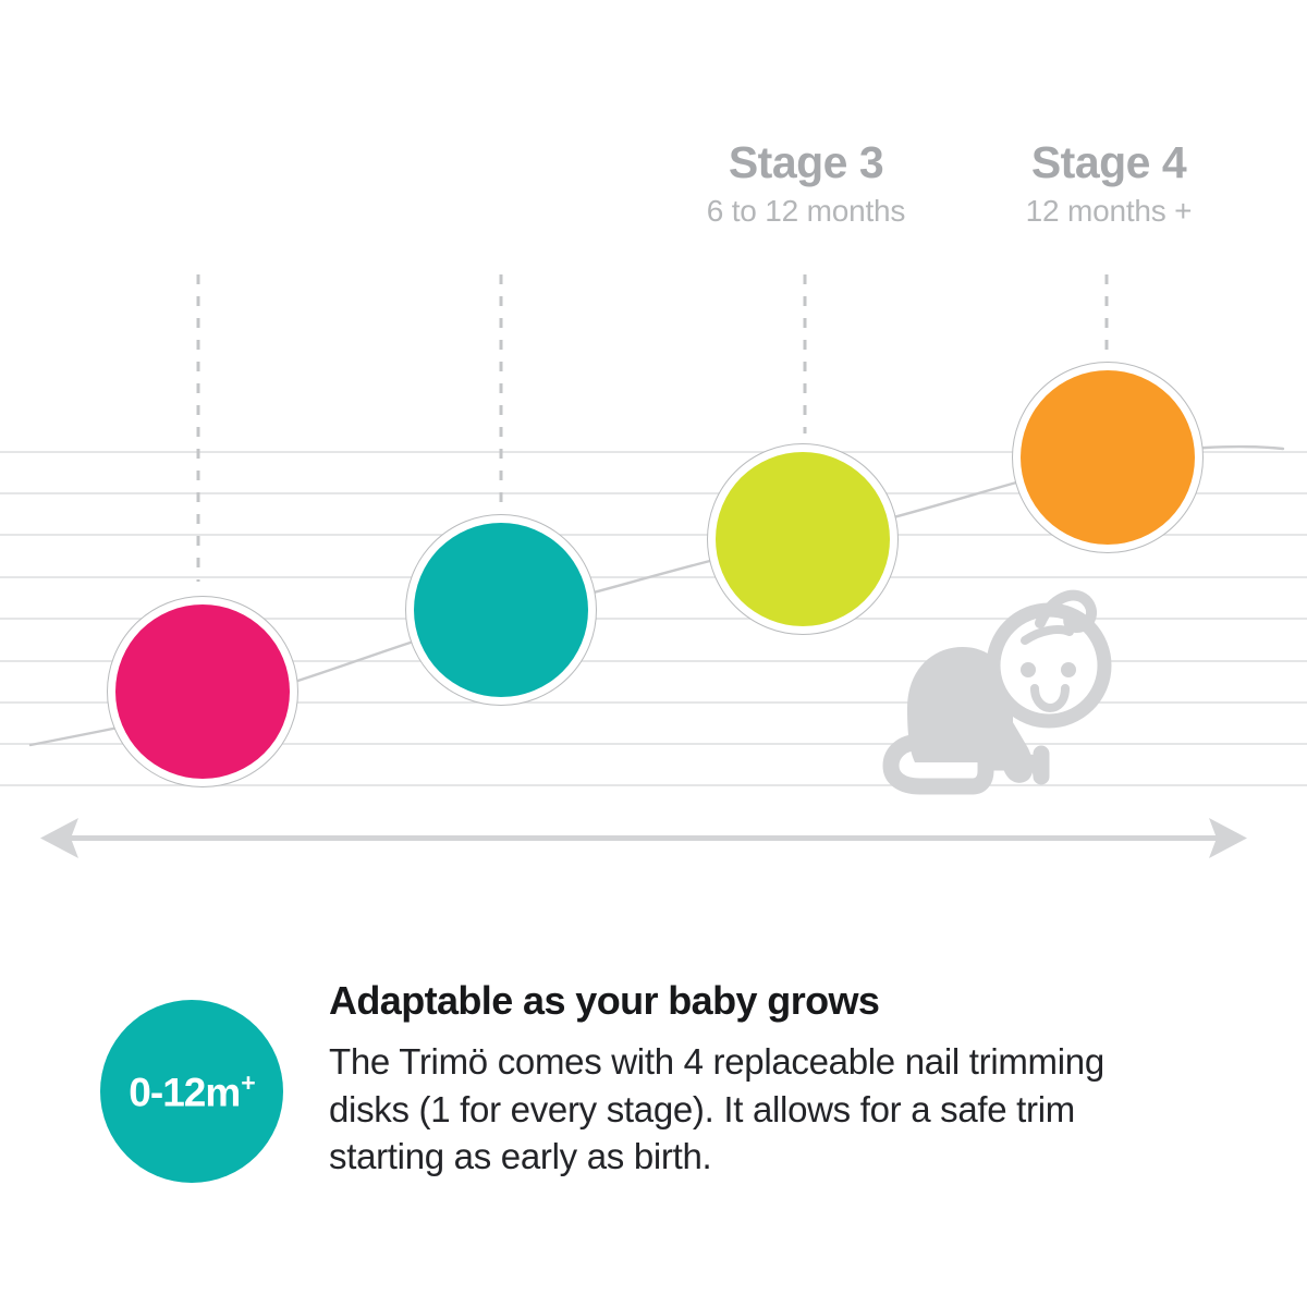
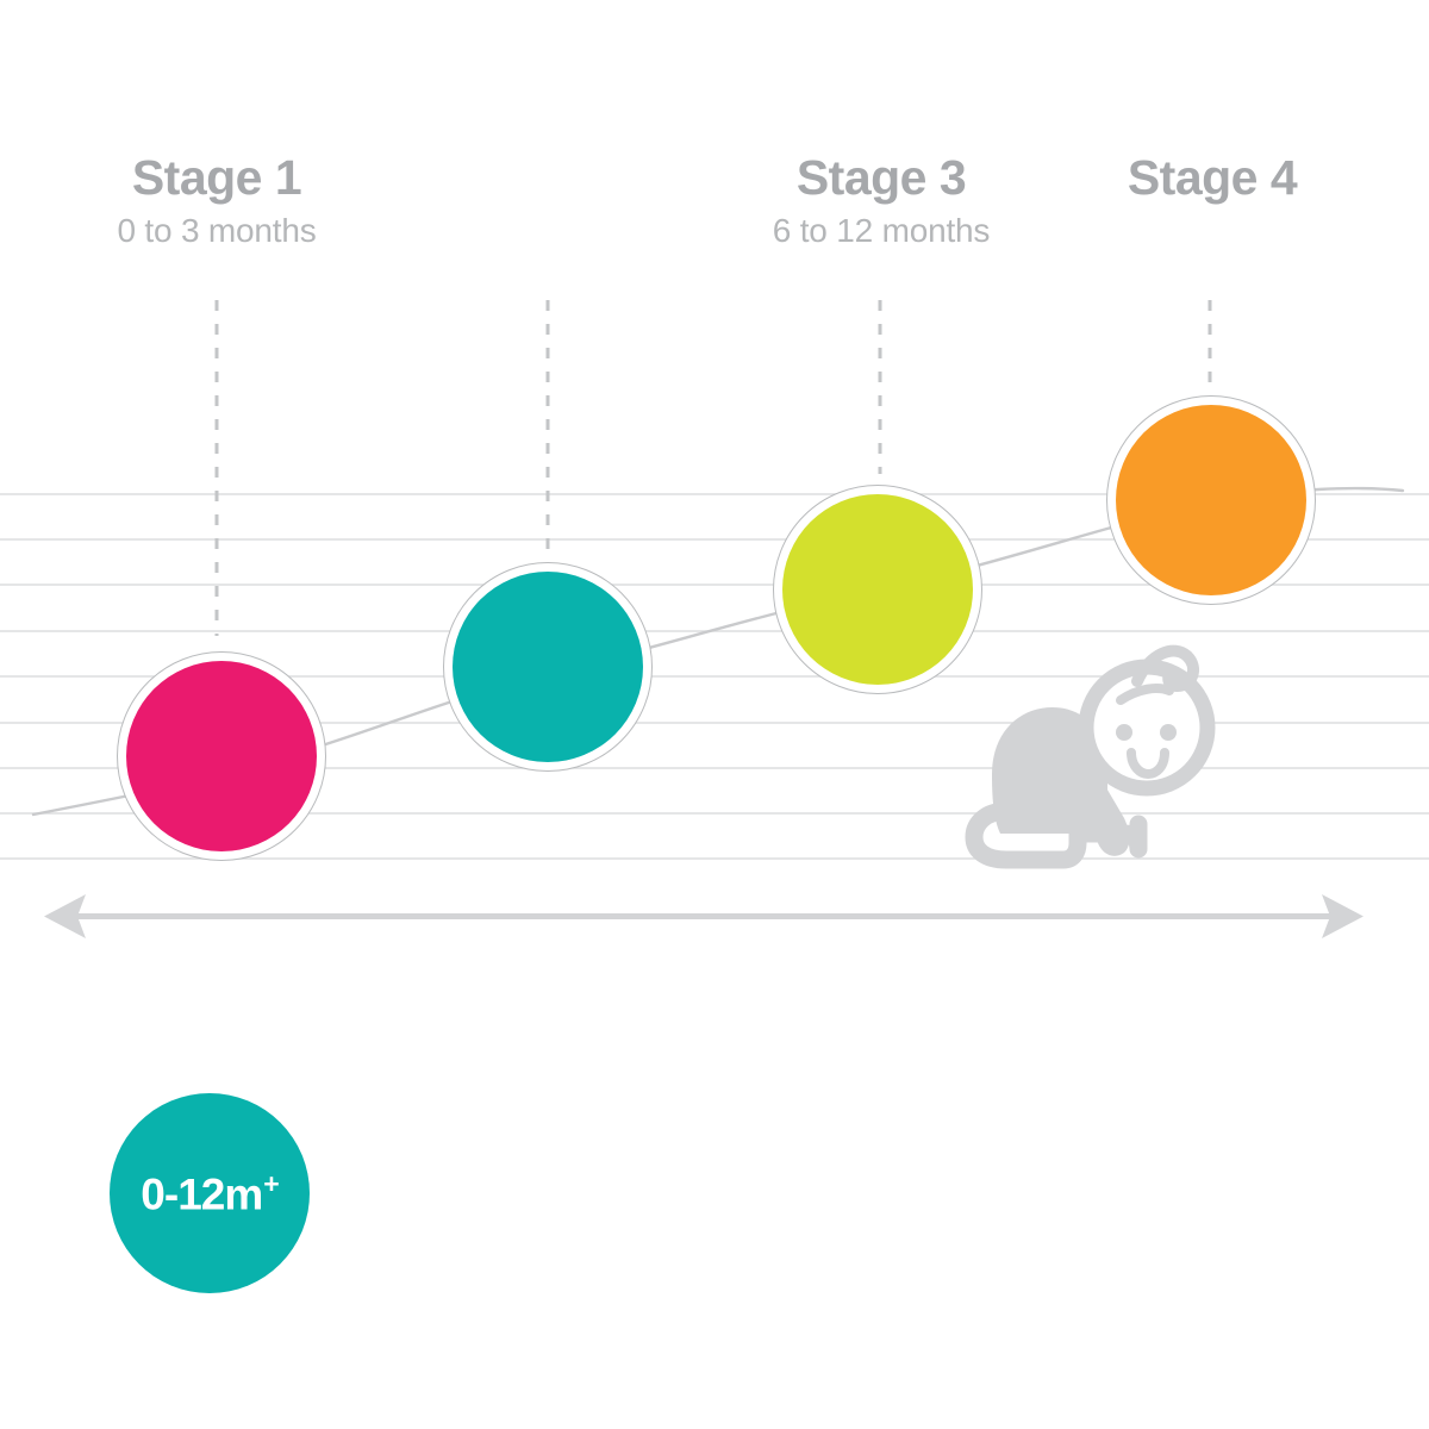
+ Stage 1
+ 0 to 3 months
  Stage 3
  6 to 12 months
  Stage 4
- 12 months +
  0-12m+
- Adaptable as your baby grows
- The Trimö comes with 4 replaceable nail trimming disks (1 for every stage). It allows for a safe trim starting as early as birth.
